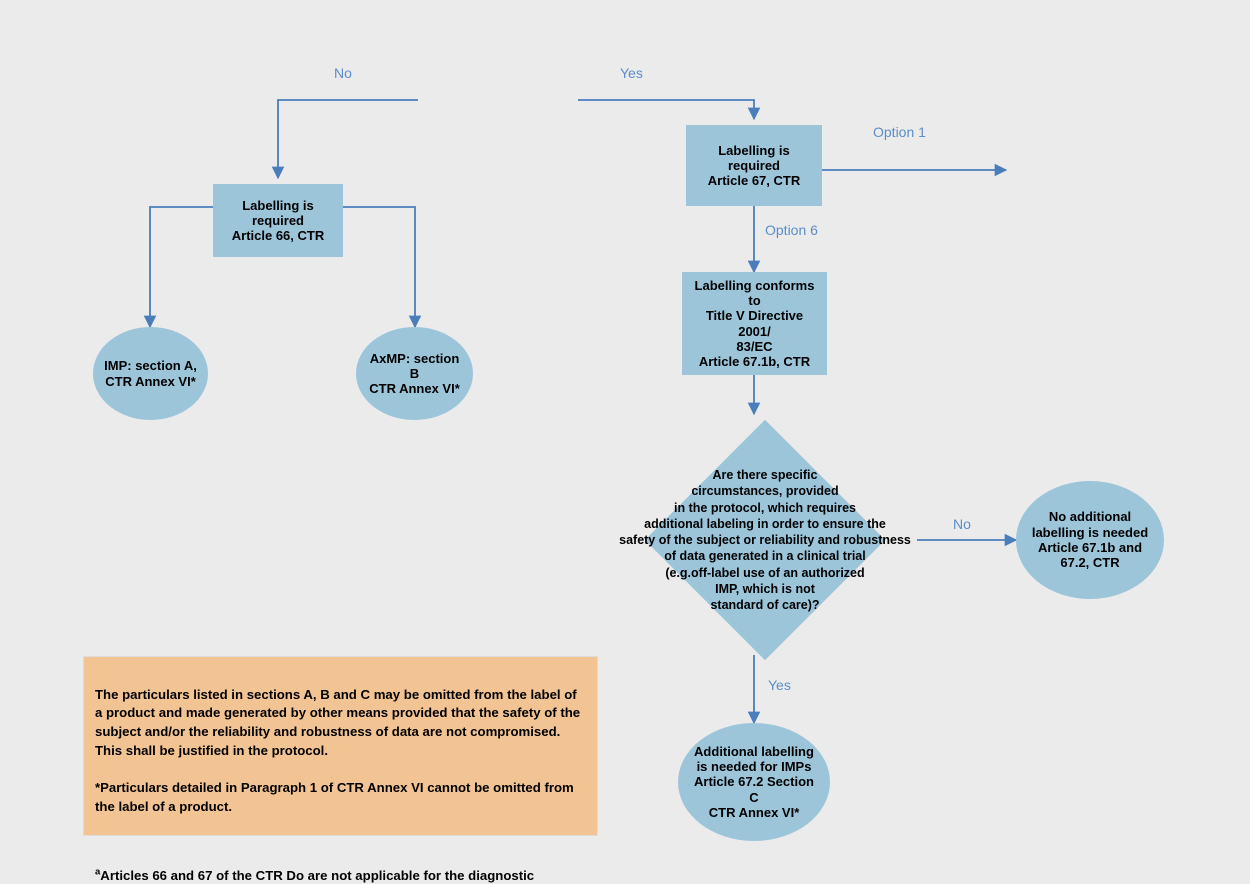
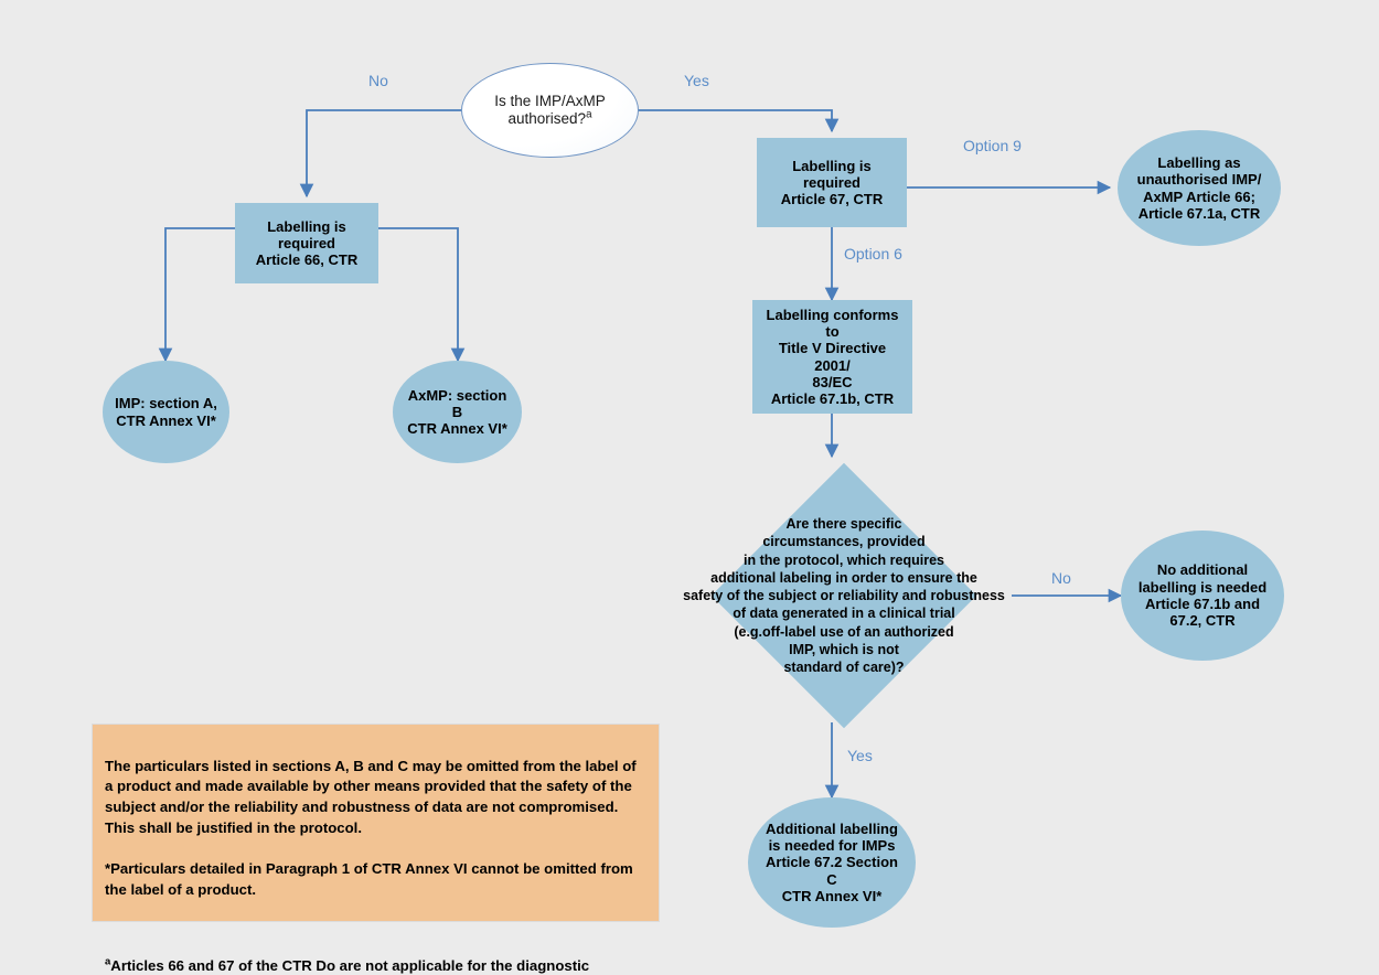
  No
  Yes
- Option 1
+ Option 9
  Option 6
  No
  Yes
+ Is the IMP/AxMP
+ authorised?a
  Labelling is required
  Article 66, CTR
  IMP: section A,
  CTR Annex VI*
  AxMP: section B
  CTR Annex VI*
  Labelling is required
  Article 67, CTR
+ Labelling as
+ unauthorised IMP/
+ AxMP Article 66;
+ Article 67.1a, CTR
  Labelling conforms to
  Title V Directive 2001/
  83/EC
  Article 67.1b, CTR
  Are there specific
  circumstances, provided
  in the protocol, which requires
  additional labeling in order to ensure the
  safety of the subject or reliability and robustness
  of data generated in a clinical trial
  (e.g.off-label use of an authorized
  IMP, which is not
  standard of care)?
  No additional
  labelling is needed
  Article 67.1b and
  67.2, CTR
  Additional labelling
  is needed for IMPs
  Article 67.2 Section C
  CTR Annex VI*
- The particulars listed in sections A, B and C may be omitted from the label of a product and made generated by other means provided that the safety of the subject and/or the reliability and robustness of data are not compromised. This shall be justified in the protocol.
+ The particulars listed in sections A, B and C may be omitted from the label of a product and made available by other means provided that the safety of the subject and/or the reliability and robustness of data are not compromised. This shall be justified in the protocol.
  *Particulars detailed in Paragraph 1 of CTR Annex VI cannot be omitted from the label of a product.
